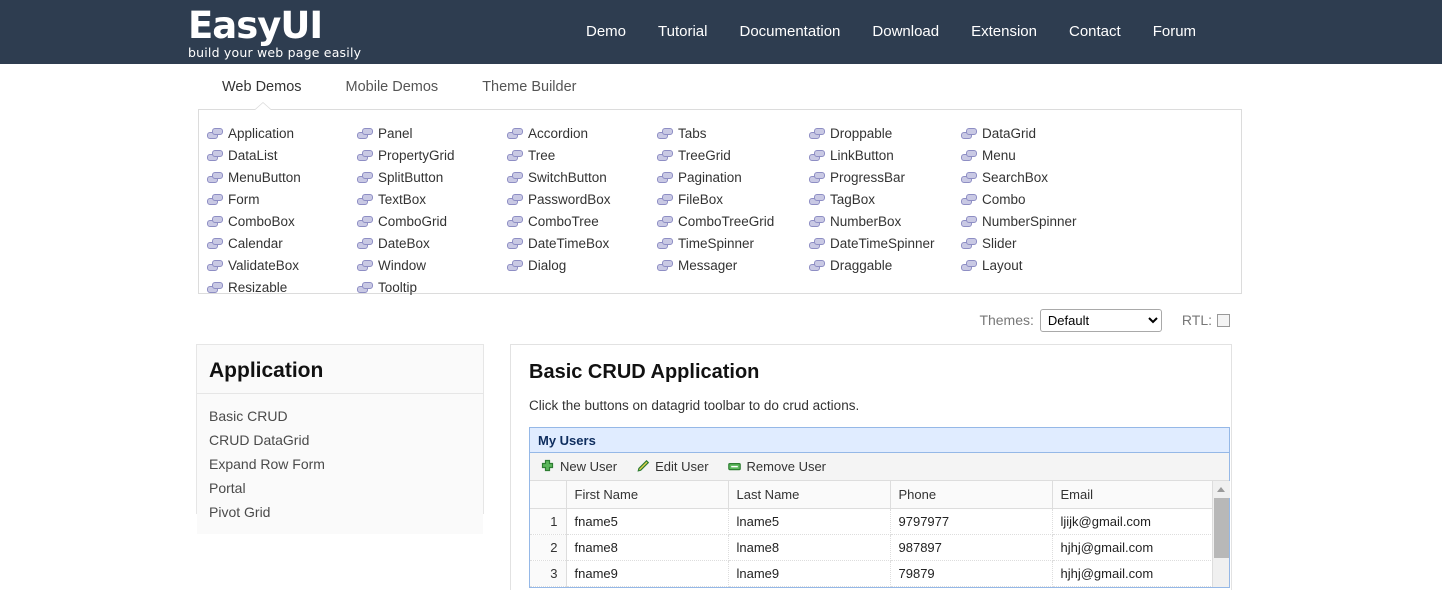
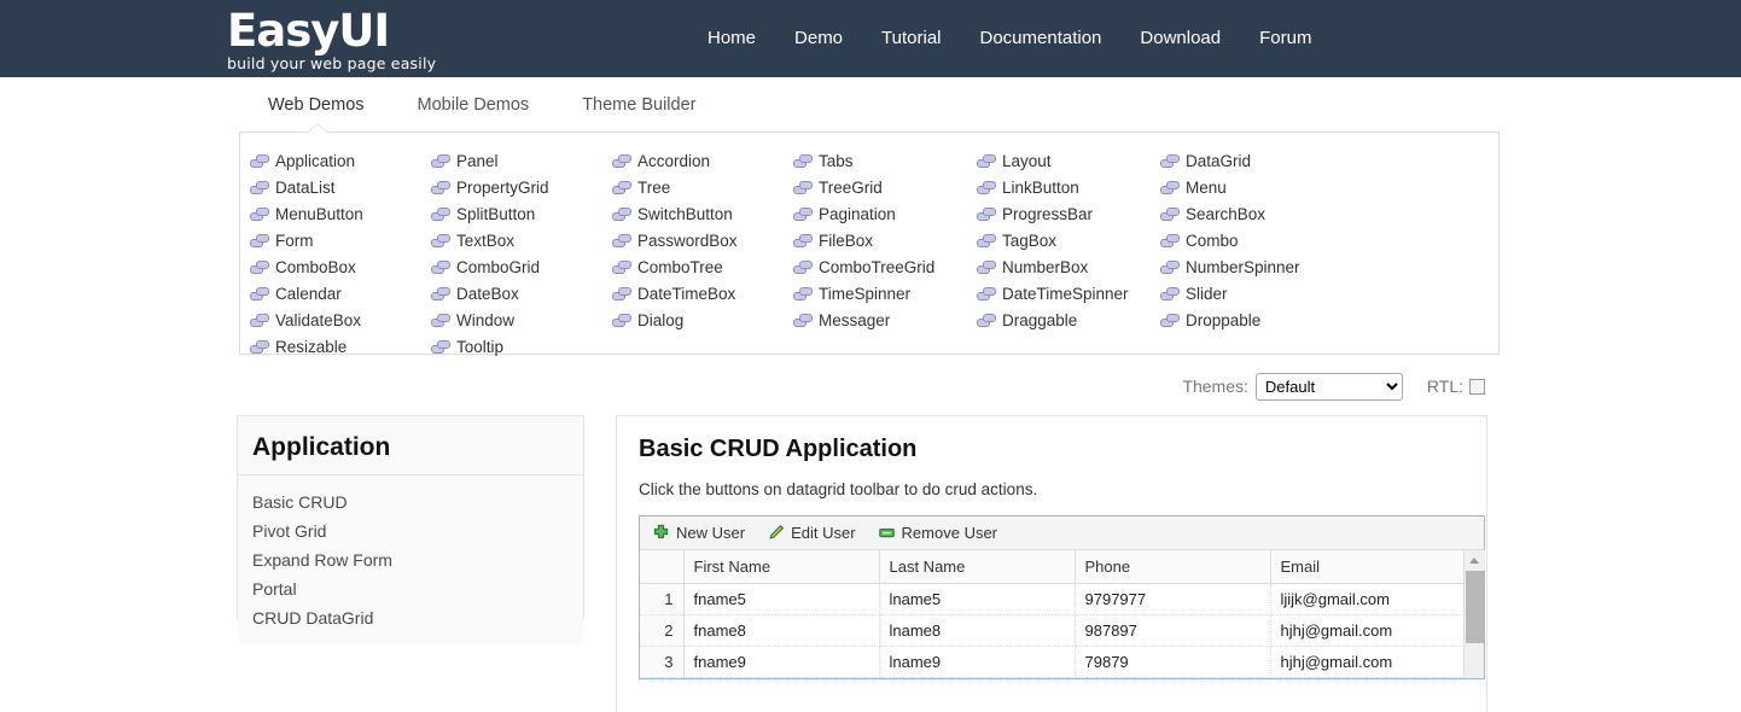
  EasyUI
  build your web page easily
+ Home
  Demo
  Tutorial
  Documentation
  Download
- Extension
- Contact
  Forum
  Web Demos
  Mobile Demos
  Theme Builder
  Application
  DataList
  MenuButton
  Form
  ComboBox
  Calendar
  ValidateBox
  Resizable
  Panel
  PropertyGrid
  SplitButton
  TextBox
  ComboGrid
  DateBox
  Window
  Tooltip
  Accordion
  Tree
  SwitchButton
  PasswordBox
  ComboTree
  DateTimeBox
  Dialog
  Tabs
  TreeGrid
  Pagination
  FileBox
  ComboTreeGrid
  TimeSpinner
  Messager
- Droppable
+ Layout
  LinkButton
  ProgressBar
  TagBox
  NumberBox
  DateTimeSpinner
  Draggable
  DataGrid
  Menu
  SearchBox
  Combo
  NumberSpinner
  Slider
- Layout
+ Droppable
  Themes:
  Default
  RTL:
  Application
  Basic CRUD
- CRUD DataGrid
+ Pivot Grid
  Expand Row Form
  Portal
- Pivot Grid
+ CRUD DataGrid
  Basic CRUD Application
  Click the buttons on datagrid toolbar to do crud actions.
- My Users
  New User
  Edit User
  Remove User
  	First Name	Last Name	Phone	Email
  1	fname5	lname5	9797977	ljijk@gmail.com
  2	fname8	lname8	987897	hjhj@gmail.com
  3	fname9	lname9	79879	hjhj@gmail.com
